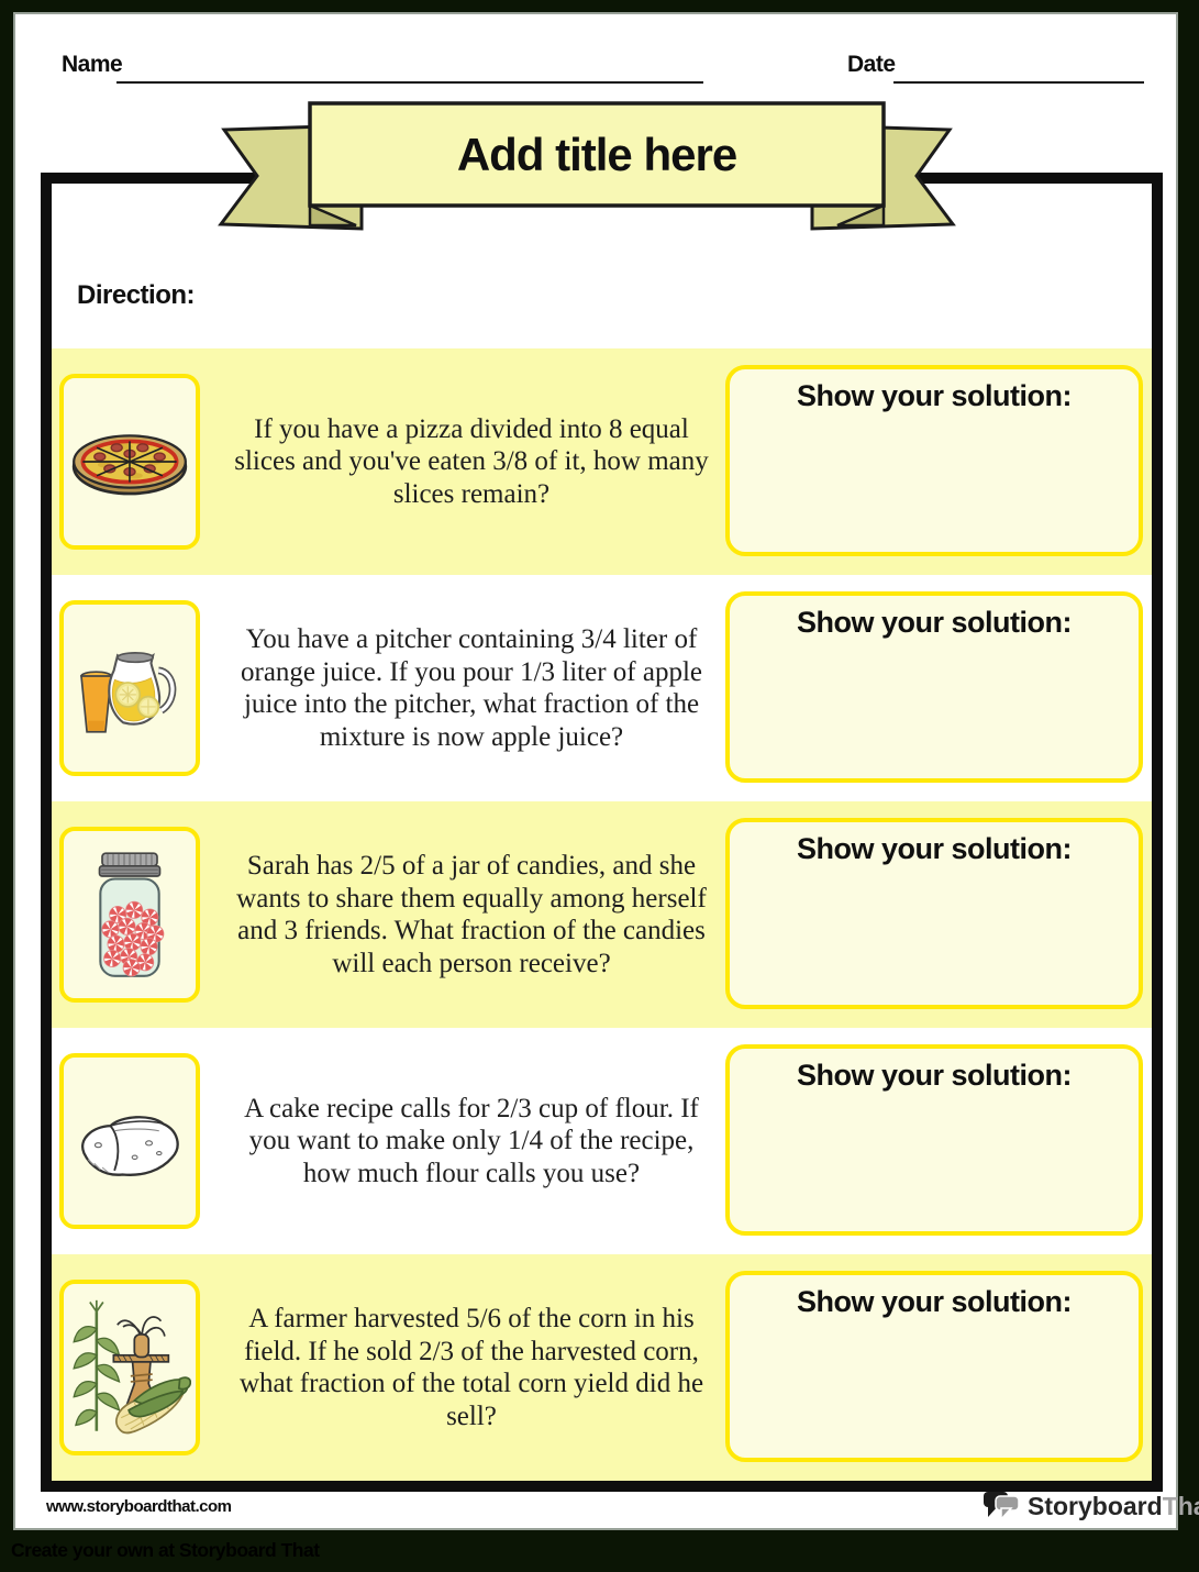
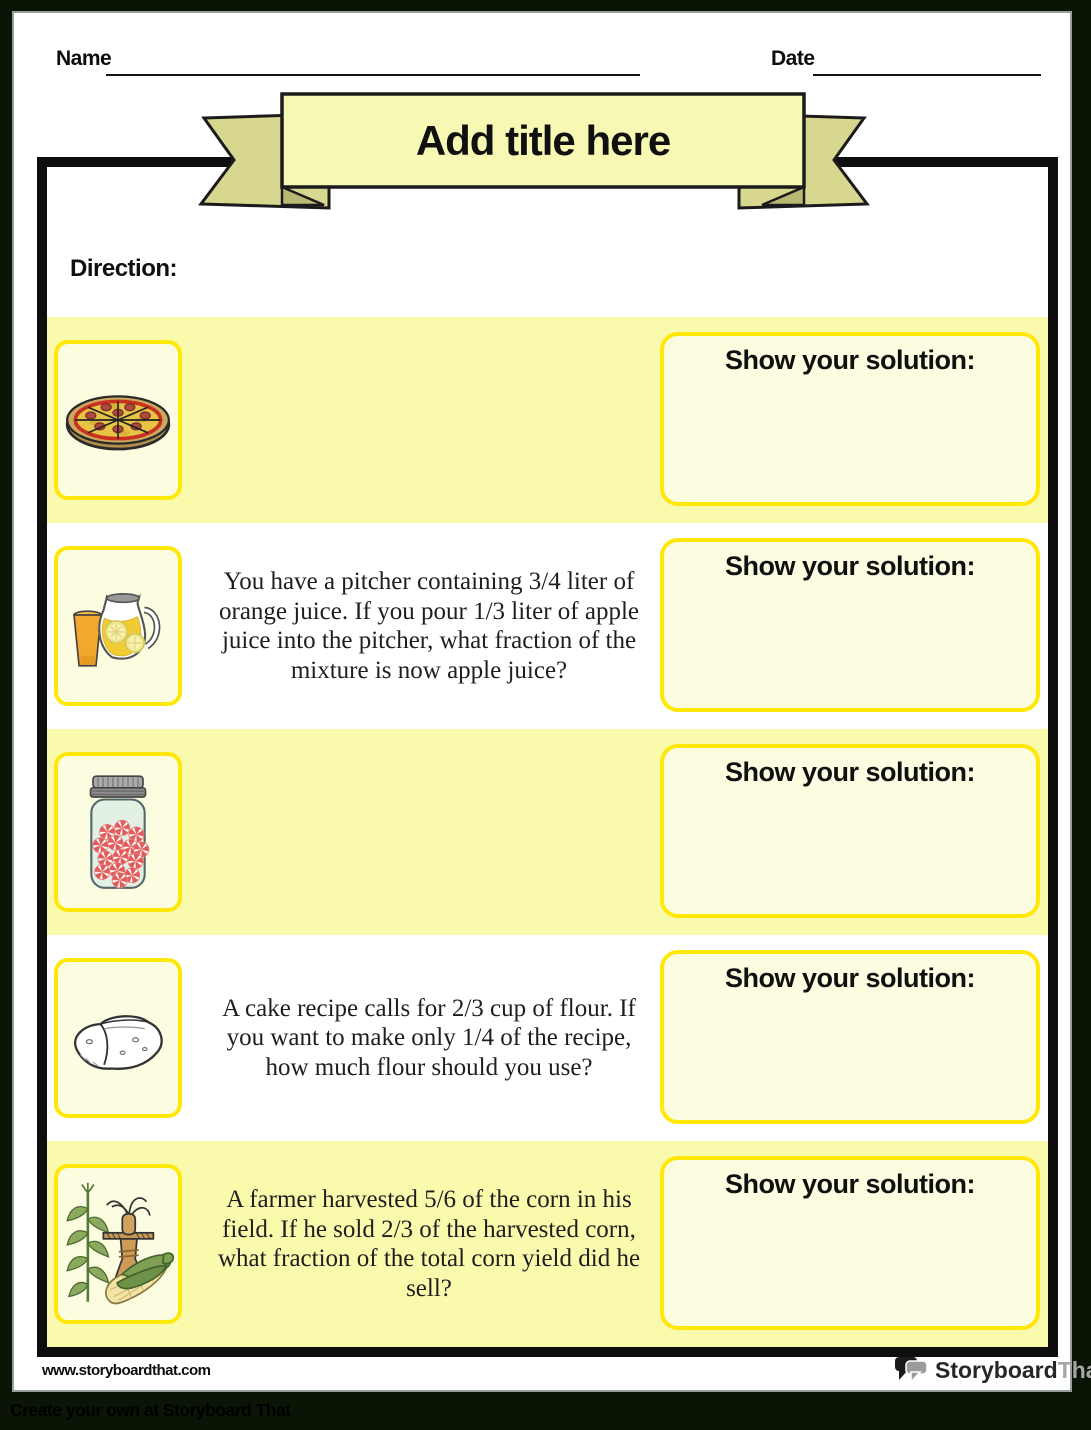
  Name
  Date
  Add title here
  Direction:
- If you have a pizza divided into 8 equal slices and you've eaten 3/8 of it, how many slices remain?
  Show your solution:
  You have a pitcher containing 3/4 liter of orange juice. If you pour 1/3 liter of apple juice into the pitcher, what fraction of the mixture is now apple juice?
  Show your solution:
- Sarah has 2/5 of a jar of candies, and she wants to share them equally among herself and 3 friends. What fraction of the candies will each person receive?
  Show your solution:
- A cake recipe calls for 2/3 cup of flour. If you want to make only 1/4 of the recipe, how much flour calls you use?
+ A cake recipe calls for 2/3 cup of flour. If you want to make only 1/4 of the recipe, how much flour should you use?
  Show your solution:
  A farmer harvested 5/6 of the corn in his field. If he sold 2/3 of the harvested corn, what fraction of the total corn yield did he sell?
  Show your solution:
  www.storyboardthat.com
  StoryboardTh
